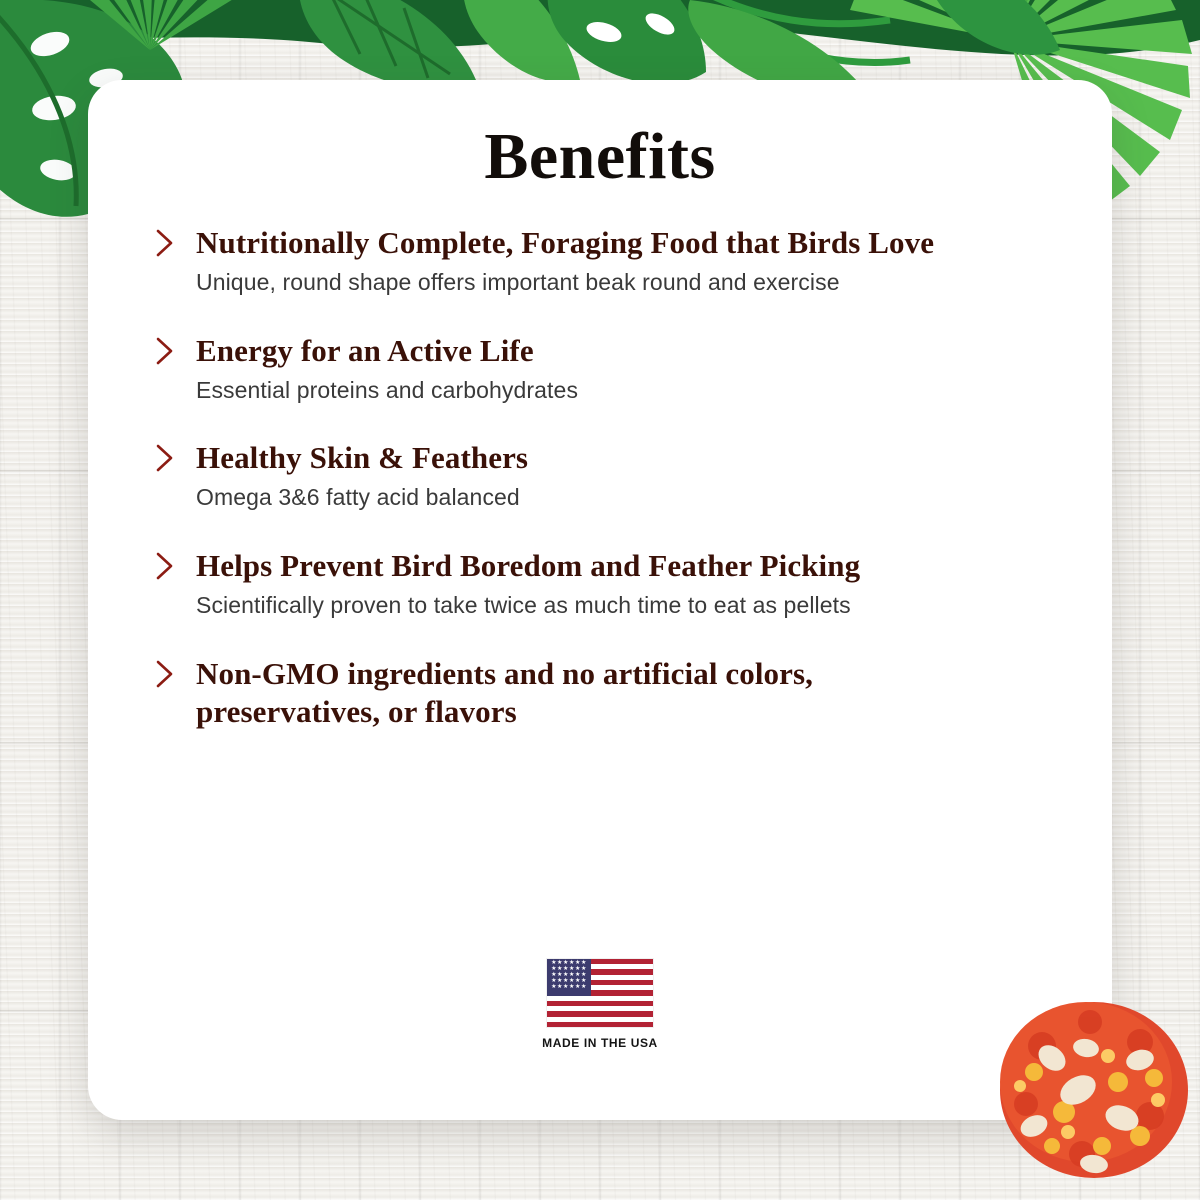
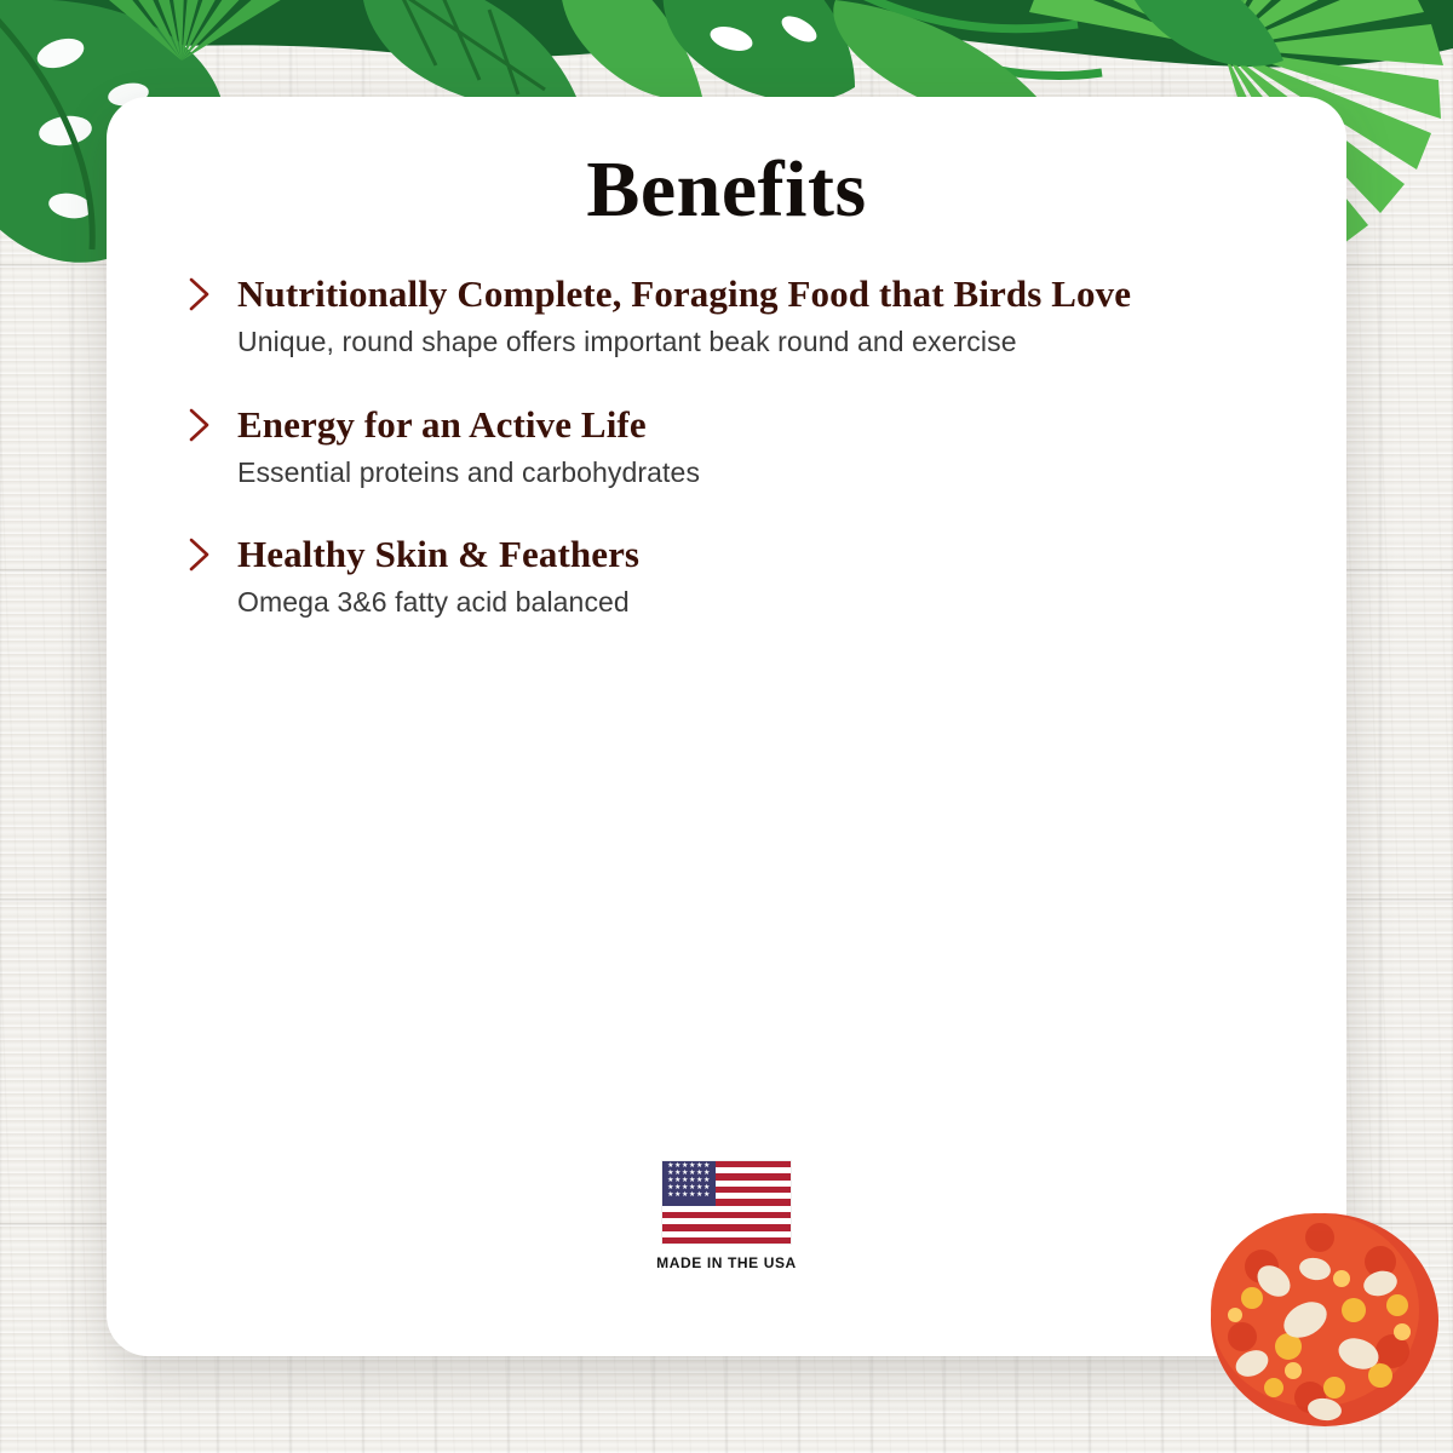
  Benefits
  Nutritionally Complete, Foraging Food that Birds Love
  Unique, round shape offers important beak round and exercise
  Energy for an Active Life
  Essential proteins and carbohydrates
  Healthy Skin & Feathers
  Omega 3&6 fatty acid balanced
- Helps Prevent Bird Boredom and Feather Picking
- Scientifically proven to take twice as much time to eat as pellets
- Non-GMO ingredients and no artificial colors, preservatives, or flavors
  MADE IN THE USA
